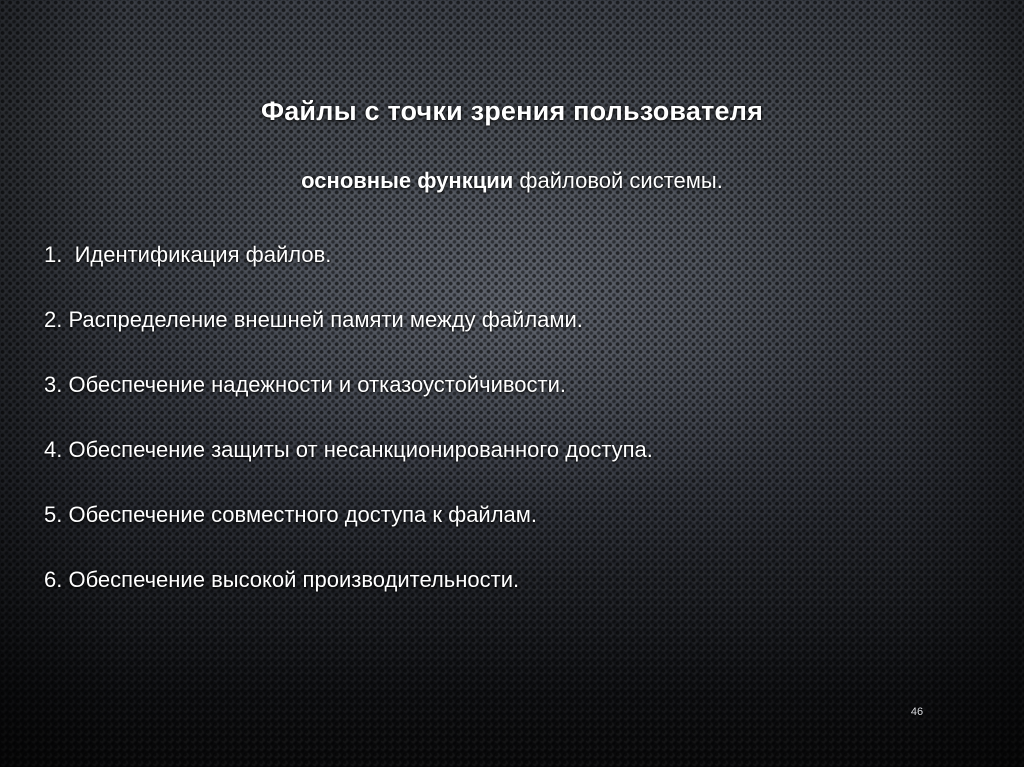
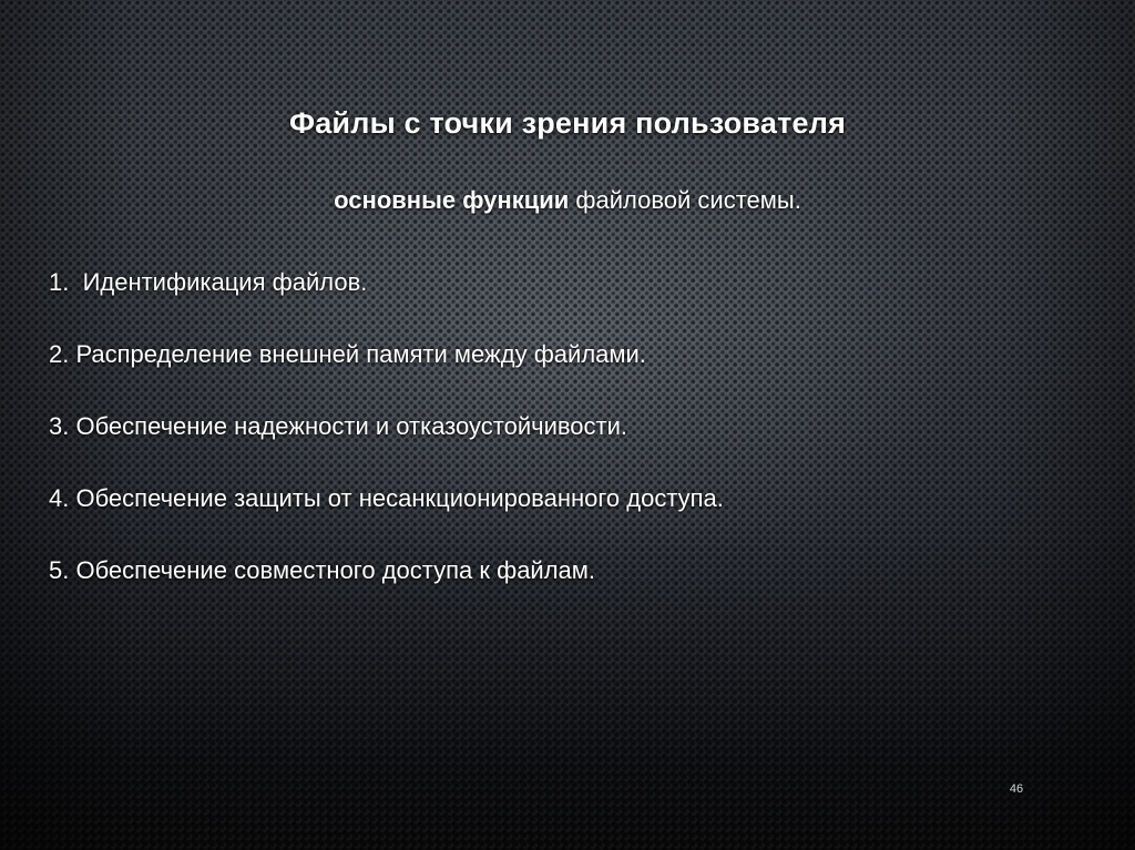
  Файлы с точки зрения пользователя
  основные функции файловой системы.
  1. Идентификация файлов.
  2. Распределение внешней памяти между файлами.
  3. Обеспечение надежности и отказоустойчивости.
  4. Обеспечение защиты от несанкционированного доступа.
  5. Обеспечение совместного доступа к файлам.
- 6. Обеспечение высокой производительности.
  46
